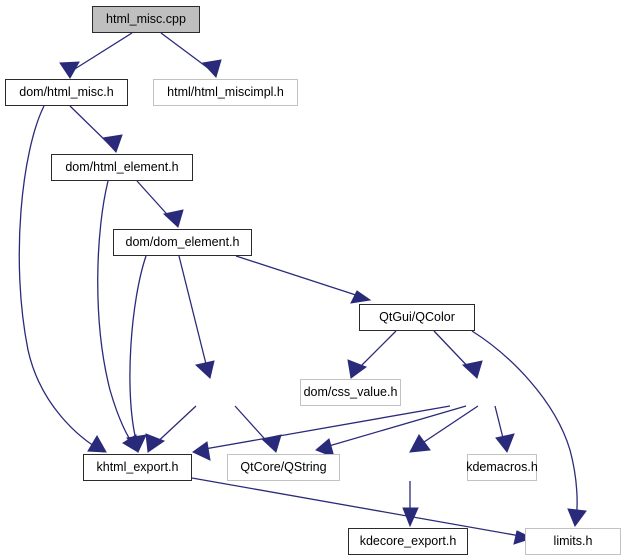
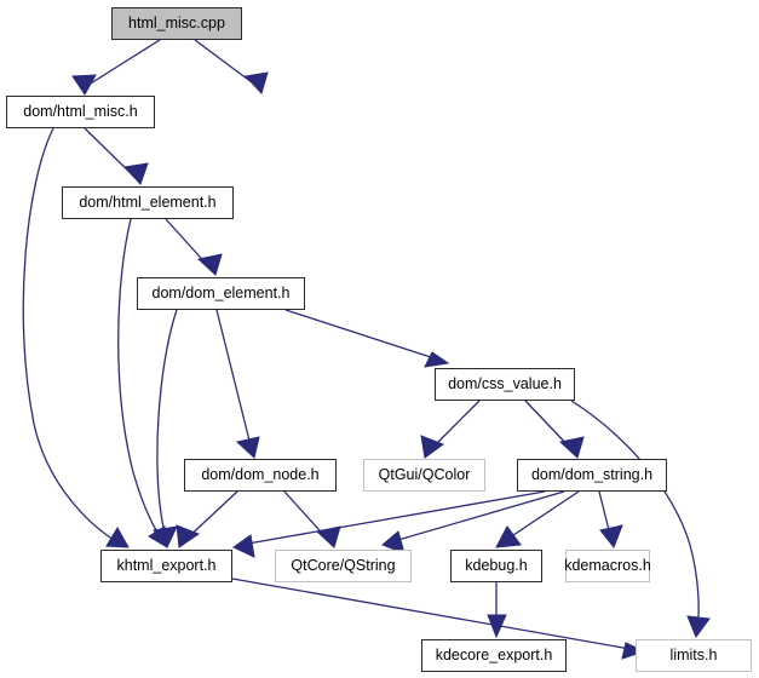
  html_misc.cpp
  dom/html_misc.h
- html/html_miscimpl.h
  dom/html_element.h
  dom/dom_element.h
- QtGui/QColor
+ dom/css_value.h
+ dom/dom_node.h
- dom/css_value.h
+ QtGui/QColor
+ dom/dom_string.h
  khtml_export.h
  QtCore/QString
+ kdebug.h
  kdemacros.h
  kdecore_export.h
  limits.h
